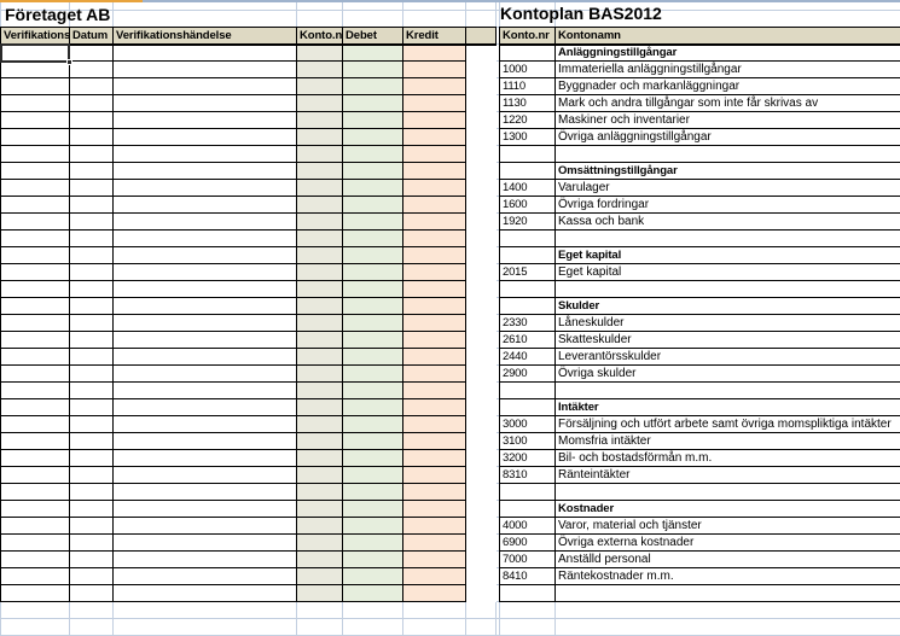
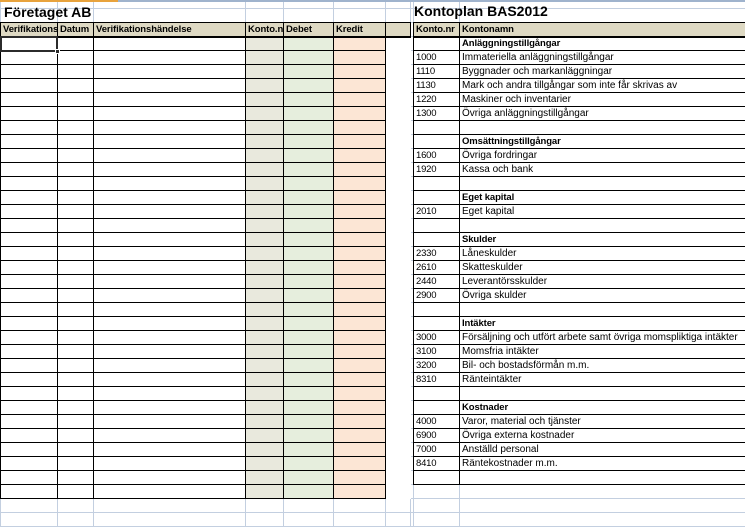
  Företaget AB
  Kontoplan BAS2012
  Verifikations	Datum	Verifikationshändelse	Konto.n	Debet	Kredit
  Konto.nr	Kontonamn
  	Anläggningstillgångar
  1000	Immateriella anläggningstillgångar
  1110	Byggnader och markanläggningar
  1130	Mark och andra tillgångar som inte får skrivas av
  1220	Maskiner och inventarier
  1300	Övriga anläggningstillgångar
  	Omsättningstillgångar
- 1400	Varulager
  1600	Övriga fordringar
  1920	Kassa och bank
  	Eget kapital
- 2015	Eget kapital
+ 2010	Eget kapital
  	Skulder
  2330	Låneskulder
  2610	Skatteskulder
  2440	Leverantörsskulder
  2900	Övriga skulder
  	Intäkter
  3000	Försäljning och utfört arbete samt övriga momspliktiga intäkter
  3100	Momsfria intäkter
  3200	Bil- och bostadsförmån m.m.
  8310	Ränteintäkter
  	Kostnader
  4000	Varor, material och tjänster
  6900	Övriga externa kostnader
  7000	Anställd personal
  8410	Räntekostnader m.m.
